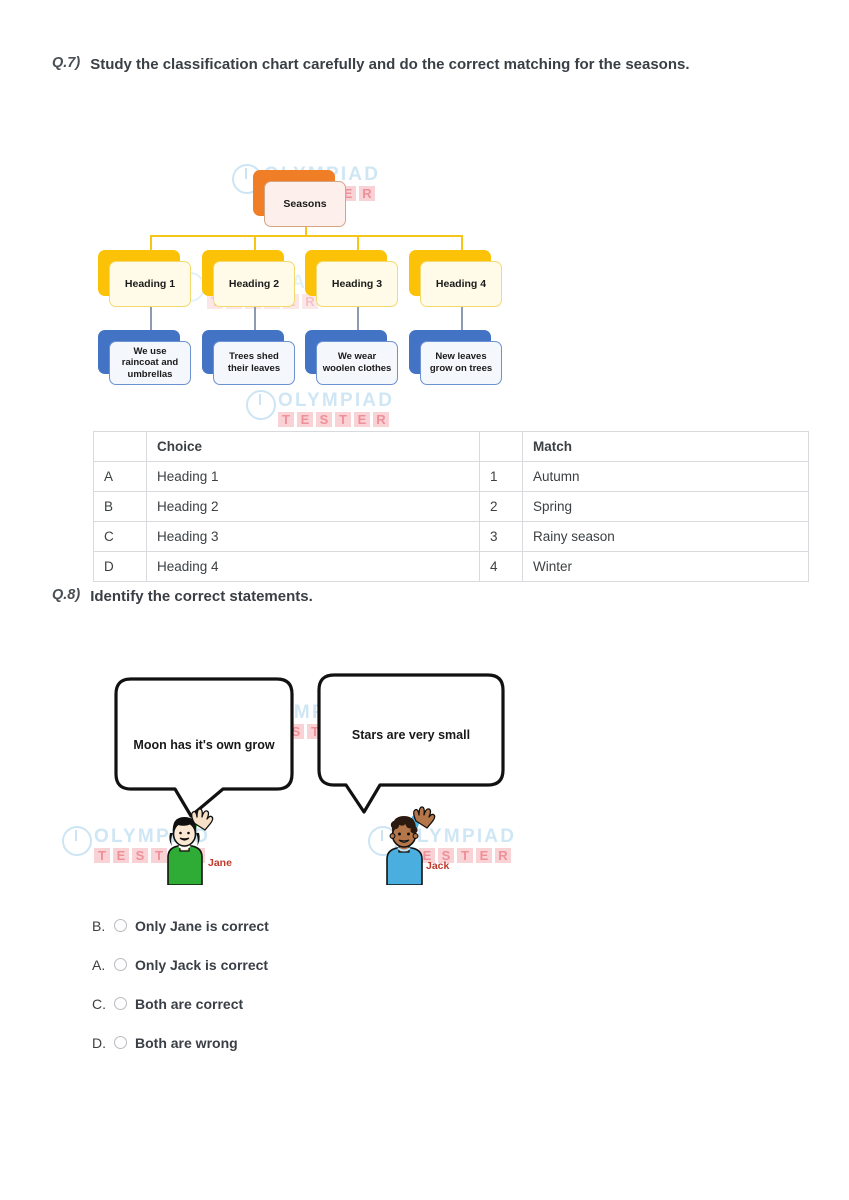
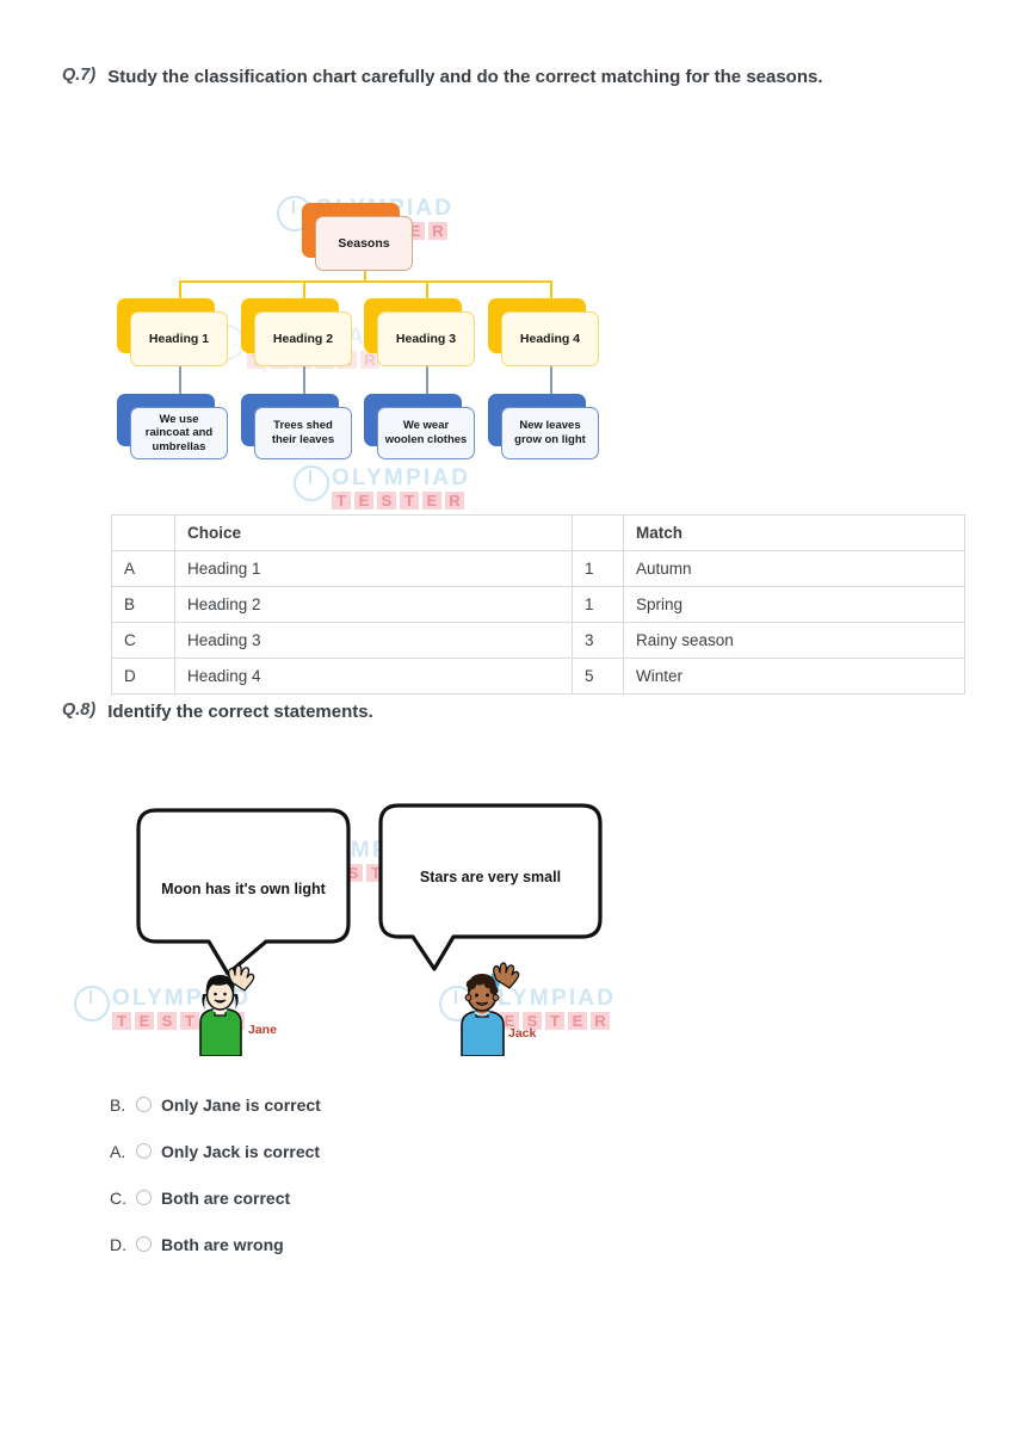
  E
  R
  R
  OLYMPIAD
  T
  E
  S
  T
  E
  R
  S
  T
  OLYMPD
  T
  E
  S
  T
  LYMPIAD
  E
  S
  T
  E
  R
  Q.7)
  Study the classification chart carefully and do the correct matching for the seasons.
  Seasons
  Heading 1
  Heading 2
  Heading 3
  Heading 4
  We use raincoat and umbrellas
  Trees shed their leaves
  We wear woolen clothes
- New leaves grow on trees
+ New leaves grow on light
  	Choice		Match
  A	Heading 1	1	Autumn
- B	Heading 2	2	Spring
+ B	Heading 2	1	Spring
  C	Heading 3	3	Rainy season
- D	Heading 4	4	Winter
+ D	Heading 4	5	Winter
  Q.8)
  Identify the correct statements.
- Moon has it's own grow
+ Moon has it's own light
  Stars are very small
  Jane
  Jack
  B.
  Only Jane is correct
  A.
  Only Jack is correct
  C.
  Both are correct
  D.
  Both are wrong
